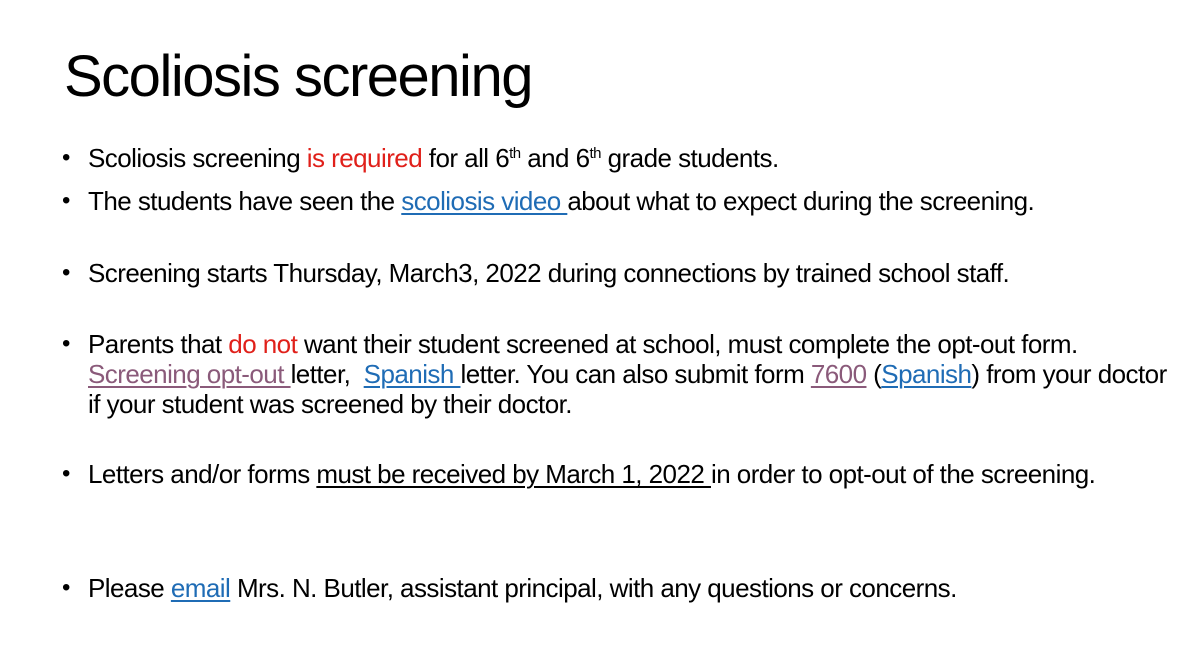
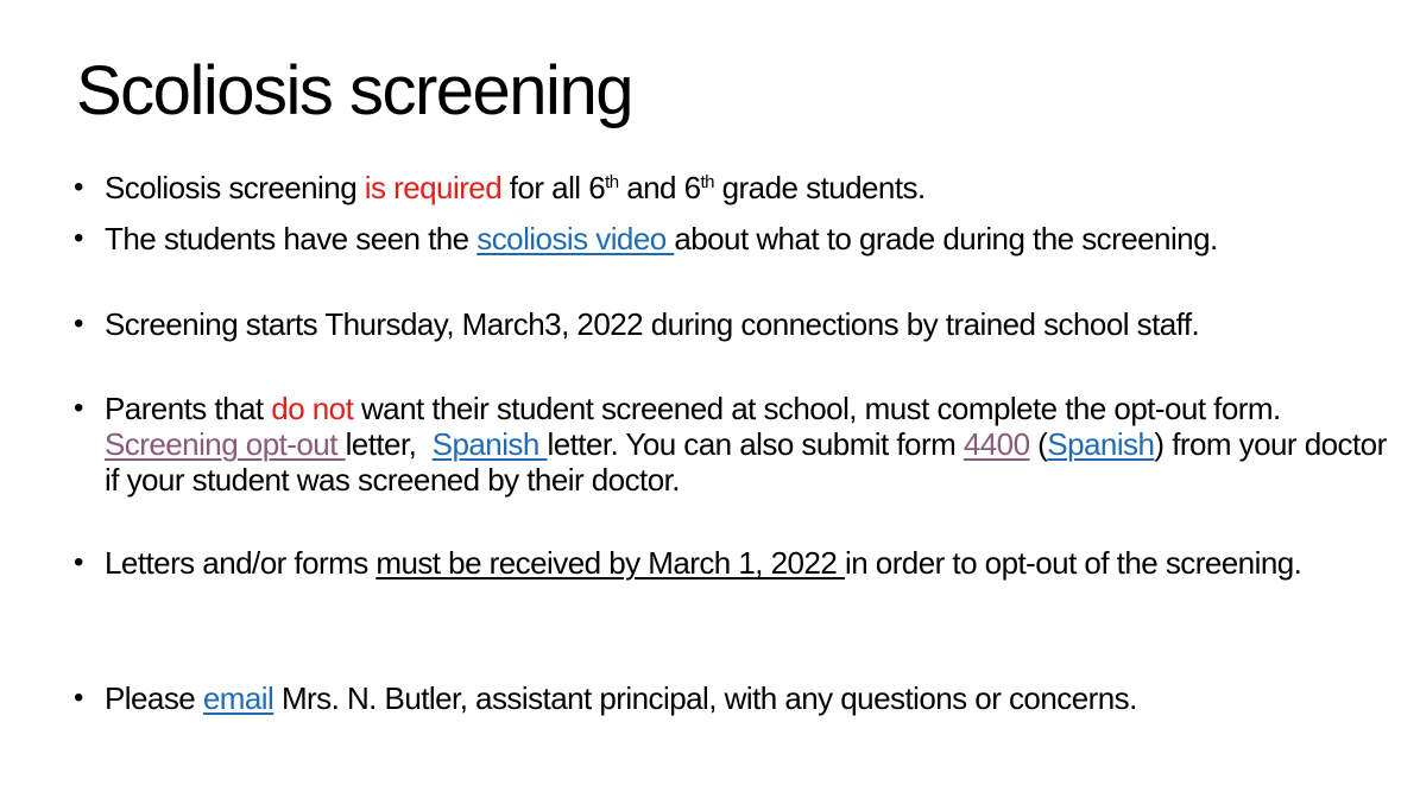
  Scoliosis screening
  Scoliosis screening is required for all 6th and 6th grade students.
- The students have seen the scoliosis video about what to expect during the screening.
+ The students have seen the scoliosis video about what to grade during the screening.
  Screening starts Thursday, March3, 2022 during connections by trained school staff.
- Parents that do not want their student screened at school, must complete the opt-out form. Screening opt-out letter, Spanish letter. You can also submit form 7600 (Spanish) from your doctor if your student was screened by their doctor.
+ Parents that do not want their student screened at school, must complete the opt-out form. Screening opt-out letter, Spanish letter. You can also submit form 4400 (Spanish) from your doctor if your student was screened by their doctor.
  Letters and/or forms must be received by March 1, 2022 in order to opt-out of the screening.
  Please email Mrs. N. Butler, assistant principal, with any questions or concerns.
